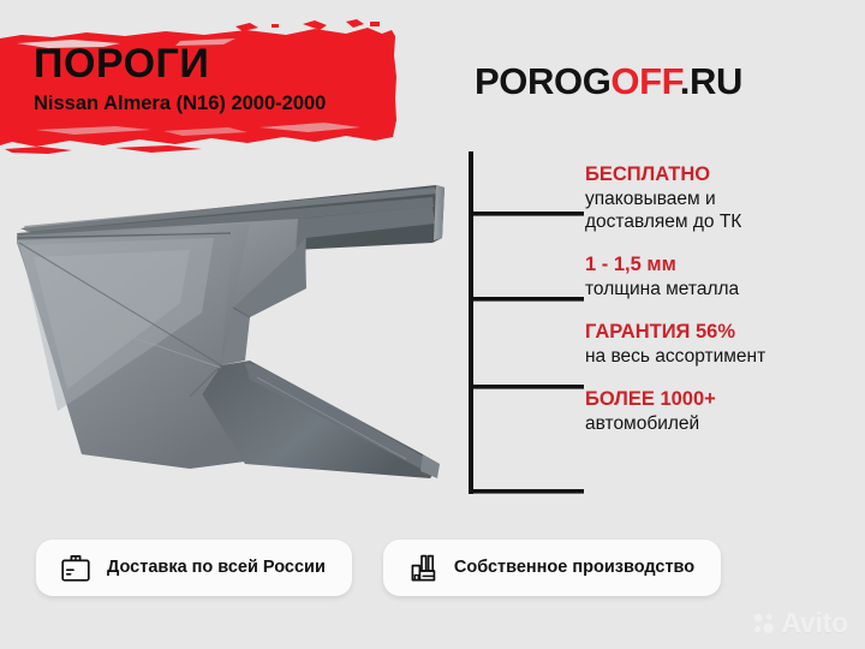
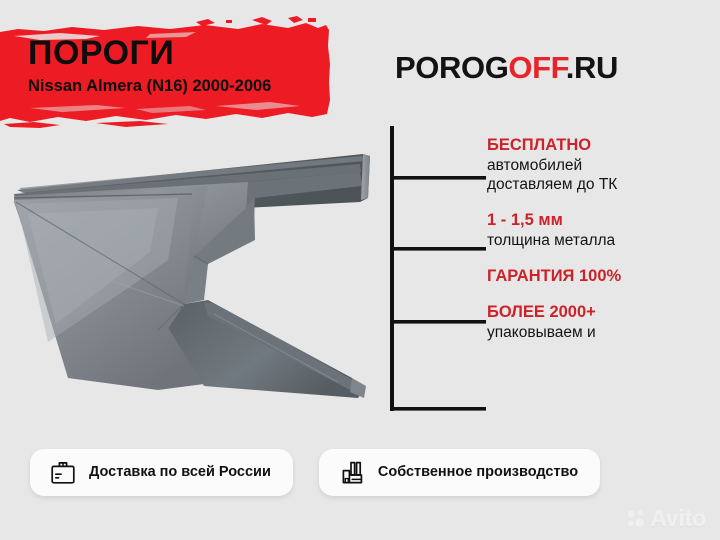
  ПОРОГИ
- Nissan Almera (N16) 2000-2000
+ Nissan Almera (N16) 2000-2006
  POROGOFF.RU
  БЕСПЛАТНО
- упаковываем и
+ автомобилей
  доставляем до ТК
  1 - 1,5 мм
  толщина металла
- ГАРАНТИЯ 56%
+ ГАРАНТИЯ 100%
- на весь ассортимент
- БОЛЕЕ 1000+
+ БОЛЕЕ 2000+
- автомобилей
+ упаковываем и
  Доставка по всей России
  Собственное производство
